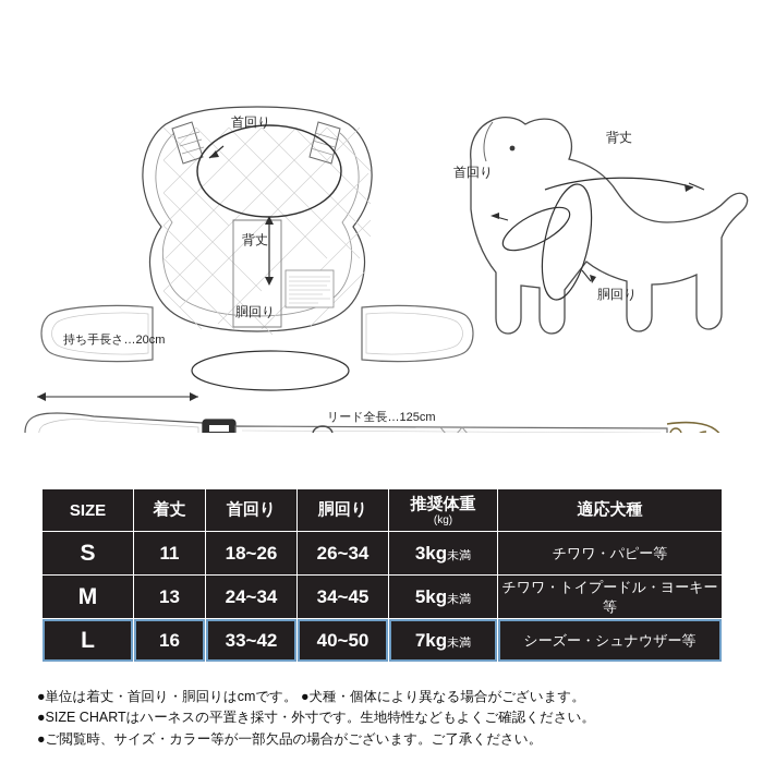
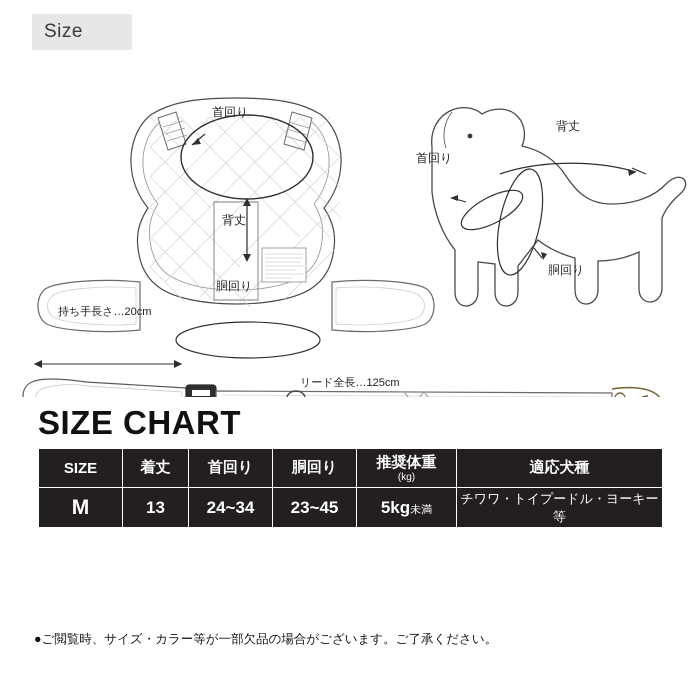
+ Size
  首回り
  背丈
  胴回り
  背丈
  首回り
  胴回り
  持ち手長さ…20cm
  リード全長…125cm
+ SIZE CHART
  SIZE	着丈	首回り	胴回り	推奨体重 (kg)	適応犬種
- S	11	18~26	26~34	3kg未満	チワワ・パピー等
- M	13	24~34	34~45	5kg未満	チワワ・トイプードル・ヨーキー等
+ M	13	24~34	23~45	5kg未満	チワワ・トイプードル・ヨーキー等
- L	16	33~42	40~50	7kg未満	シーズー・シュナウザー等
- ●単位は着丈・首回り・胴回りはcmです。 ●犬種・個体により異なる場合がございます。
- ●SIZE CHARTはハーネスの平置き採寸・外寸です。生地特性などもよくご確認ください。
  ●ご閲覧時、サイズ・カラー等が一部欠品の場合がございます。ご了承ください。
